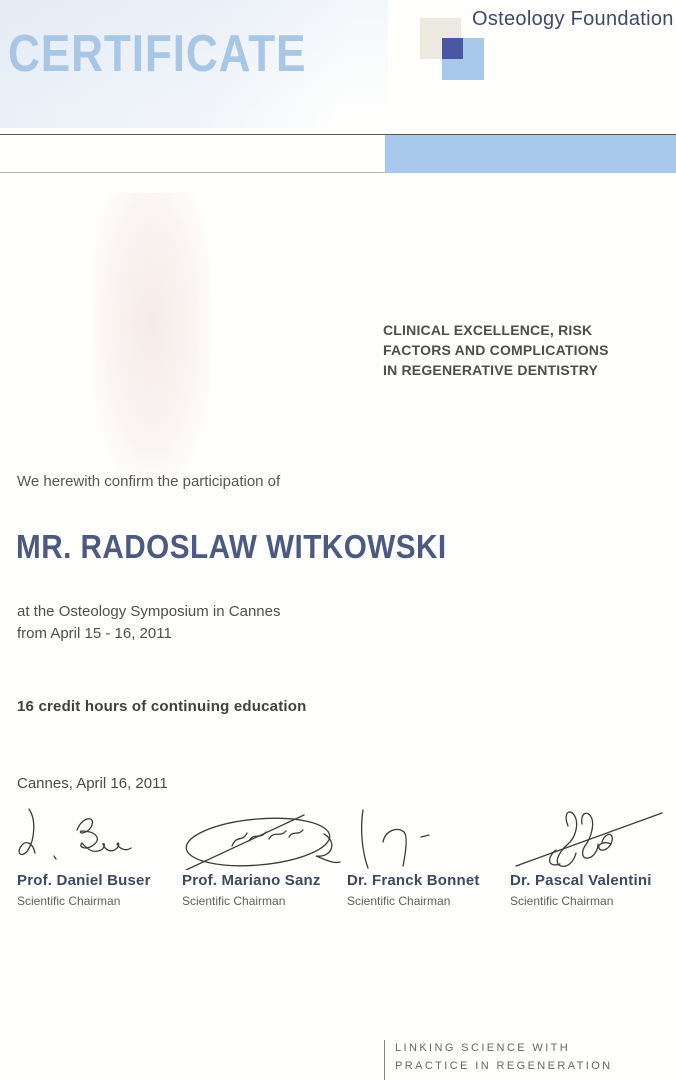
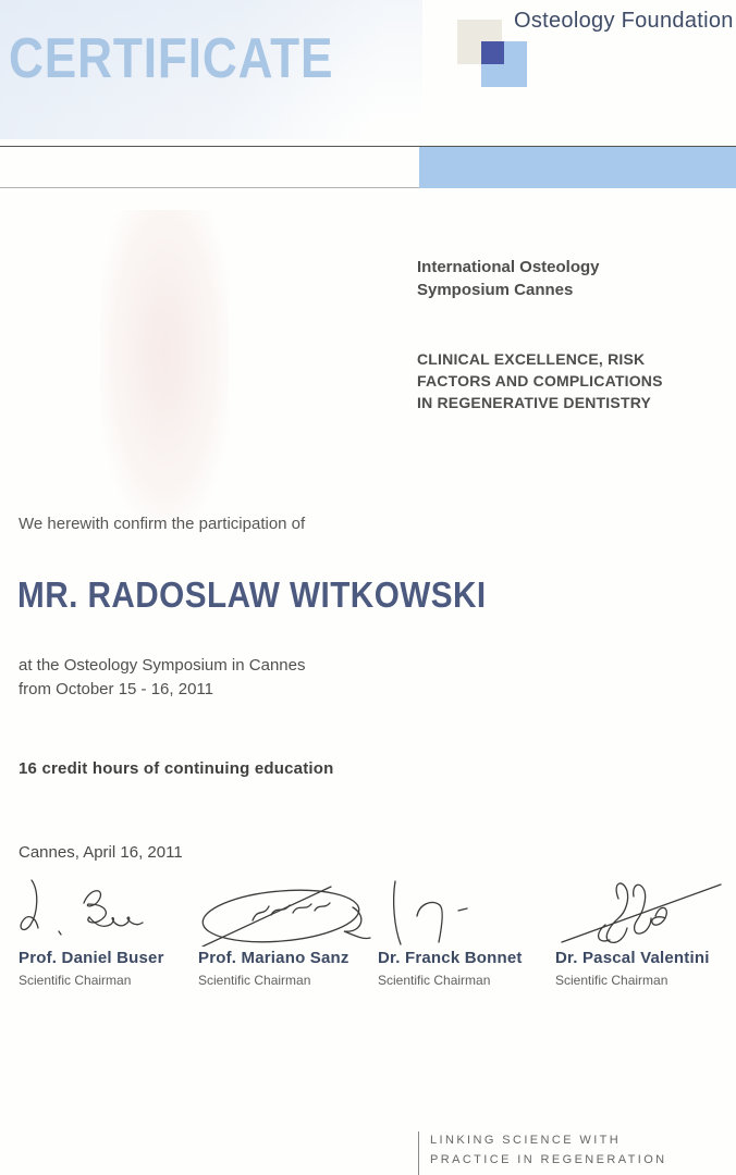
  CERTIFICATE
  Osteology Foundation
+ International Osteology
+ Symposium Cannes
  CLINICAL EXCELLENCE, RISK
  FACTORS AND COMPLICATIONS
  IN REGENERATIVE DENTISTRY
  We herewith confirm the participation of
  MR. RADOSLAW WITKOWSKI
  at the Osteology Symposium in Cannes
- from April 15 - 16, 2011
+ from October 15 - 16, 2011
  16 credit hours of continuing education
  Cannes, April 16, 2011
  Prof. Daniel Buser
  Scientific Chairman
  Prof. Mariano Sanz
  Scientific Chairman
  Dr. Franck Bonnet
  Scientific Chairman
  Dr. Pascal Valentini
  Scientific Chairman
  LINKING SCIENCE WITH
  PRACTICE IN REGENERATION
